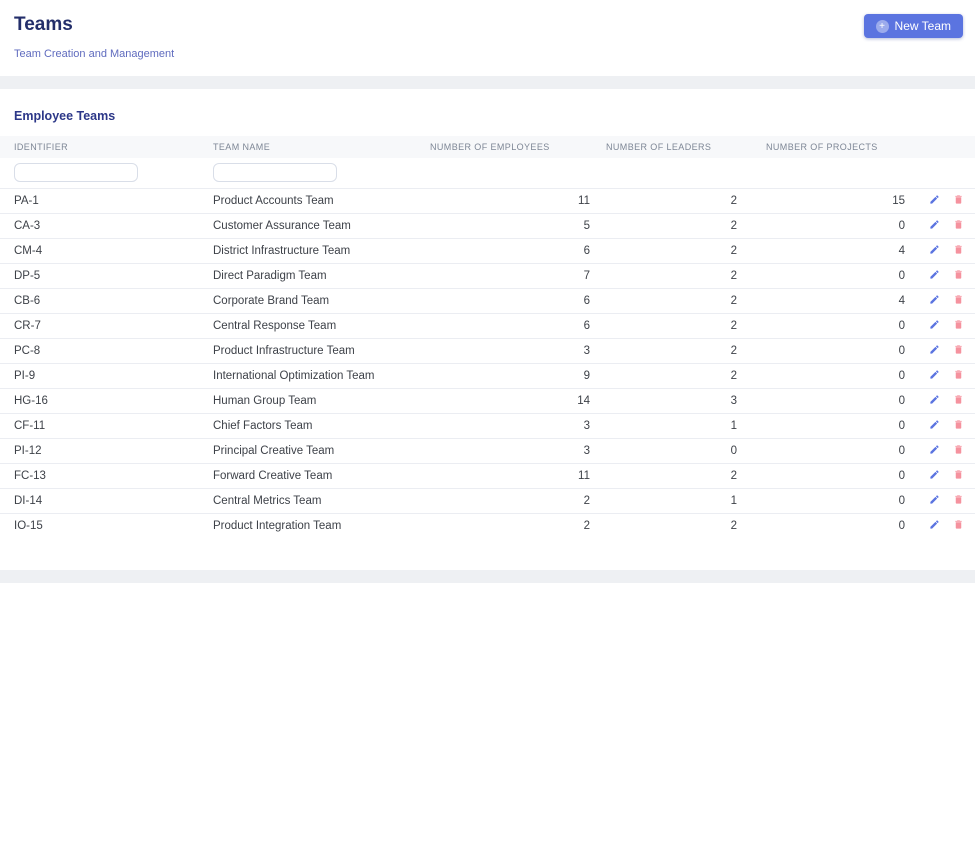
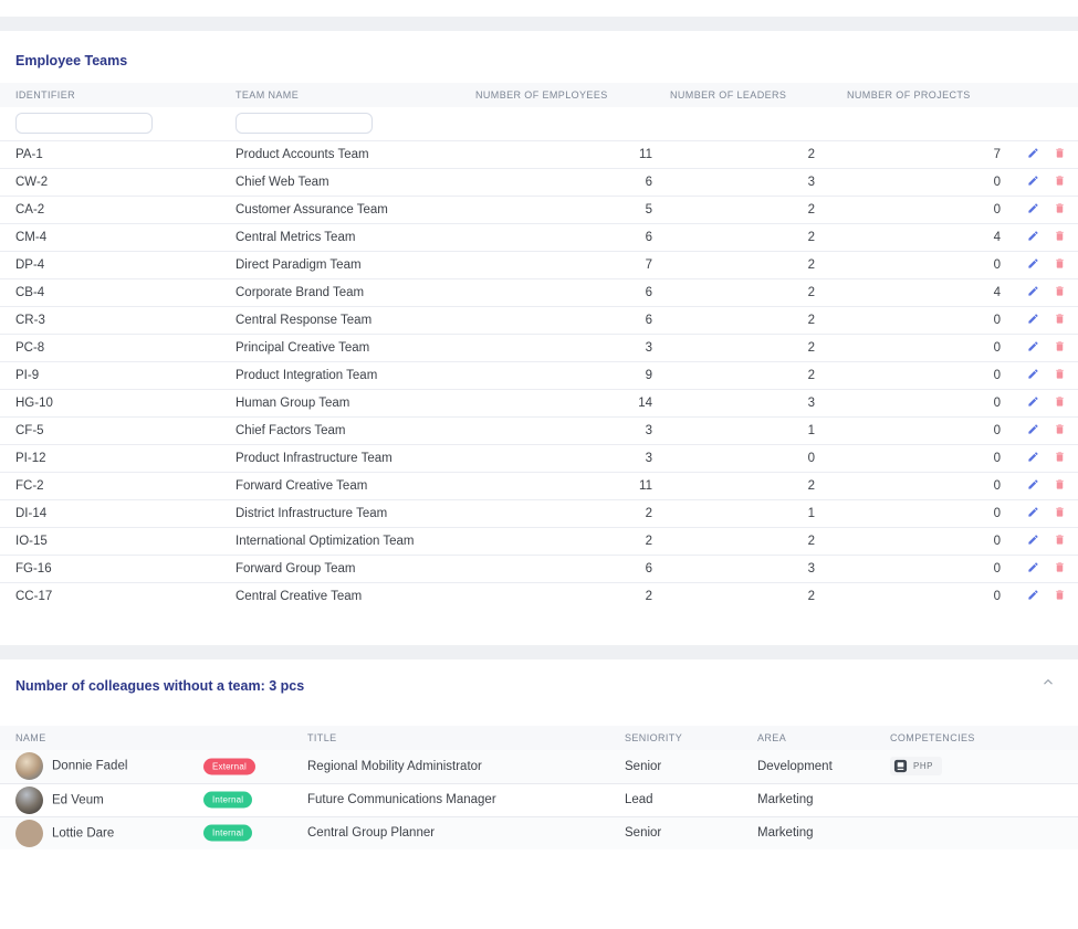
- Teams
- Team Creation and Management
- +
- New Team
  Employee Teams
  IDENTIFIER	TEAM NAME	NUMBER OF EMPLOYEES	NUMBER OF LEADERS	NUMBER OF PROJECTS
- PA-1	Product Accounts Team	11	2	15
+ PA-1	Product Accounts Team	11	2	7
+ CW-2	Chief Web Team	6	3	0
- CA-3	Customer Assurance Team	5	2	0
+ CA-2	Customer Assurance Team	5	2	0
- CM-4	District Infrastructure Team	6	2	4
+ CM-4	Central Metrics Team	6	2	4
- DP-5	Direct Paradigm Team	7	2	0
+ DP-4	Direct Paradigm Team	7	2	0
- CB-6	Corporate Brand Team	6	2	4
+ CB-4	Corporate Brand Team	6	2	4
- CR-7	Central Response Team	6	2	0
+ CR-3	Central Response Team	6	2	0
- PC-8	Product Infrastructure Team	3	2	0
+ PC-8	Principal Creative Team	3	2	0
- PI-9	International Optimization Team	9	2	0
+ PI-9	Product Integration Team	9	2	0
- HG-16	Human Group Team	14	3	0
+ HG-10	Human Group Team	14	3	0
- CF-11	Chief Factors Team	3	1	0
+ CF-5	Chief Factors Team	3	1	0
- PI-12	Principal Creative Team	3	0	0
+ PI-12	Product Infrastructure Team	3	0	0
- FC-13	Forward Creative Team	11	2	0
+ FC-2	Forward Creative Team	11	2	0
- DI-14	Central Metrics Team	2	1	0
+ DI-14	District Infrastructure Team	2	1	0
- IO-15	Product Integration Team	2	2	0
+ IO-15	International Optimization Team	2	2	0
+ FG-16	Forward Group Team	6	3	0
+ CC-17	Central Creative Team	2	2	0
+ Number of colleagues without a team: 3 pcs
+ NAME	TITLE	SENIORITY	AREA	COMPETENCIES
+ Donnie Fadel External	Regional Mobility Administrator	Senior	Development	PHP
+ Ed Veum Internal	Future Communications Manager	Lead	Marketing
+ Lottie Dare Internal	Central Group Planner	Senior	Marketing
